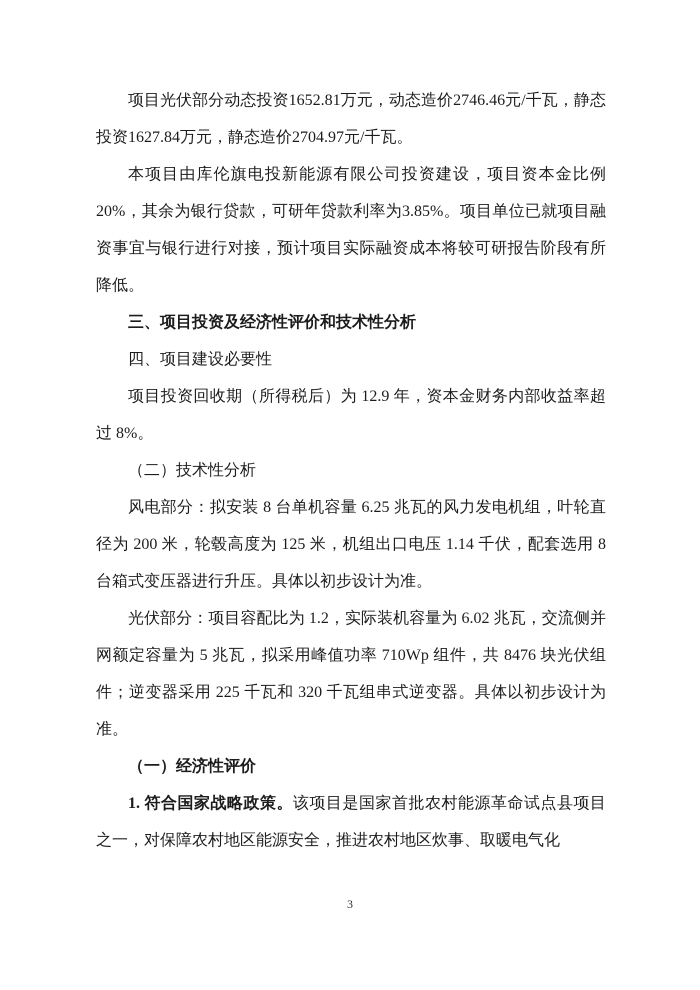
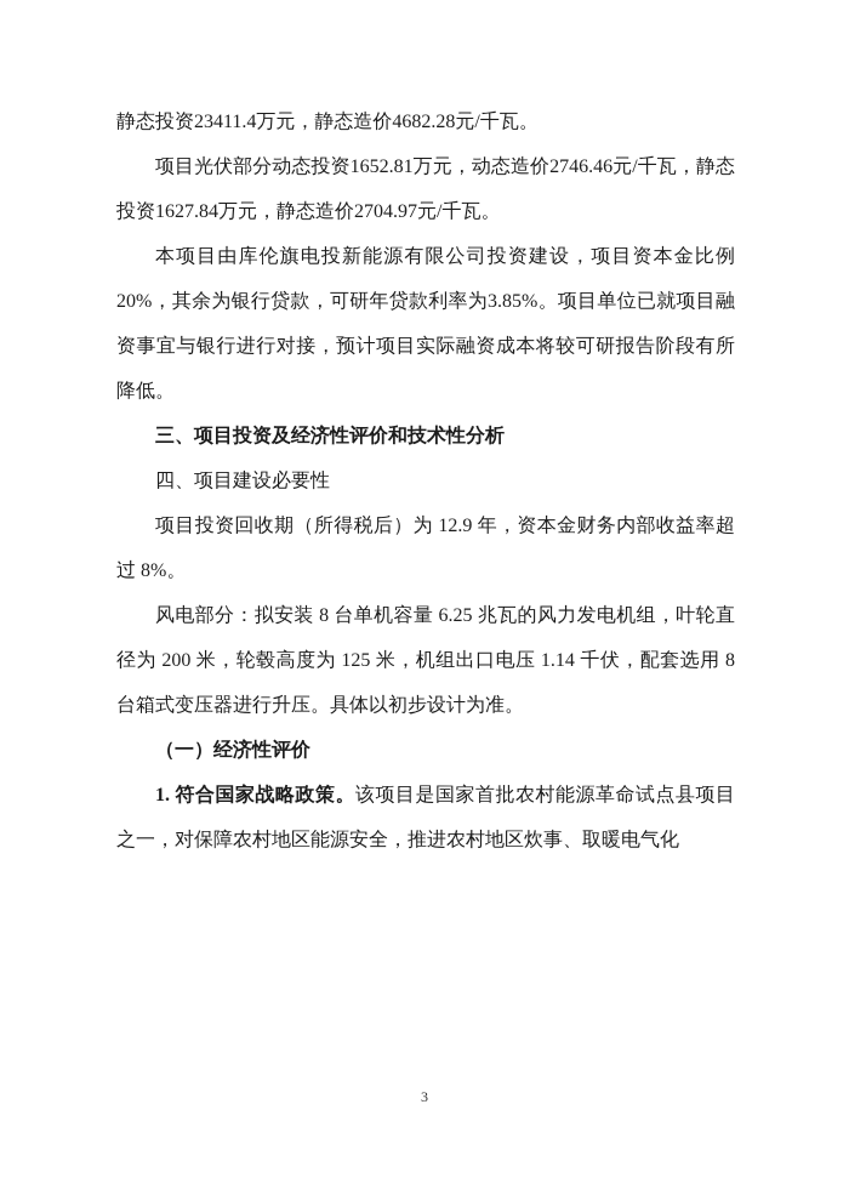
+ 静态投资23411.4万元，静态造价4682.28元/千瓦。
  项目光伏部分动态投资1652.81万元，动态造价2746.46元/千瓦，静态投资1627.84万元，静态造价2704.97元/千瓦。
  本项目由库伦旗电投新能源有限公司投资建设，项目资本金比例20%，其余为银行贷款，可研年贷款利率为3.85%。项目单位已就项目融资事宜与银行进行对接，预计项目实际融资成本将较可研报告阶段有所降低。
  三、项目投资及经济性评价和技术性分析
  四、项目建设必要性
  项目投资回收期（所得税后）为 12.9 年，资本金财务内部收益率超过 8%。
- （二）技术性分析
  风电部分：拟安装 8 台单机容量 6.25 兆瓦的风力发电机组，叶轮直径为 200 米，轮毂高度为 125 米，机组出口电压 1.14 千伏，配套选用 8 台箱式变压器进行升压。具体以初步设计为准。
- 光伏部分：项目容配比为 1.2，实际装机容量为 6.02 兆瓦，交流侧并网额定容量为 5 兆瓦，拟采用峰值功率 710Wp 组件，共 8476 块光伏组件；逆变器采用 225 千瓦和 320 千瓦组串式逆变器。具体以初步设计为准。
  （一）经济性评价
  1. 符合国家战略政策。该项目是国家首批农村能源革命试点县项目之一，对保障农村地区能源安全，推进农村地区炊事、取暖电气化
  3
